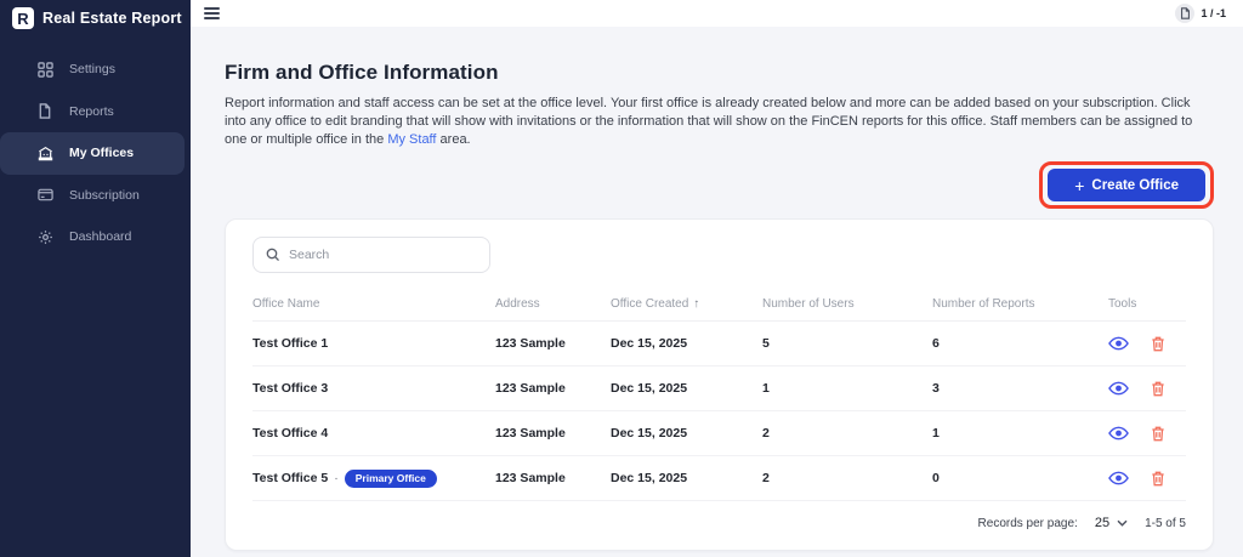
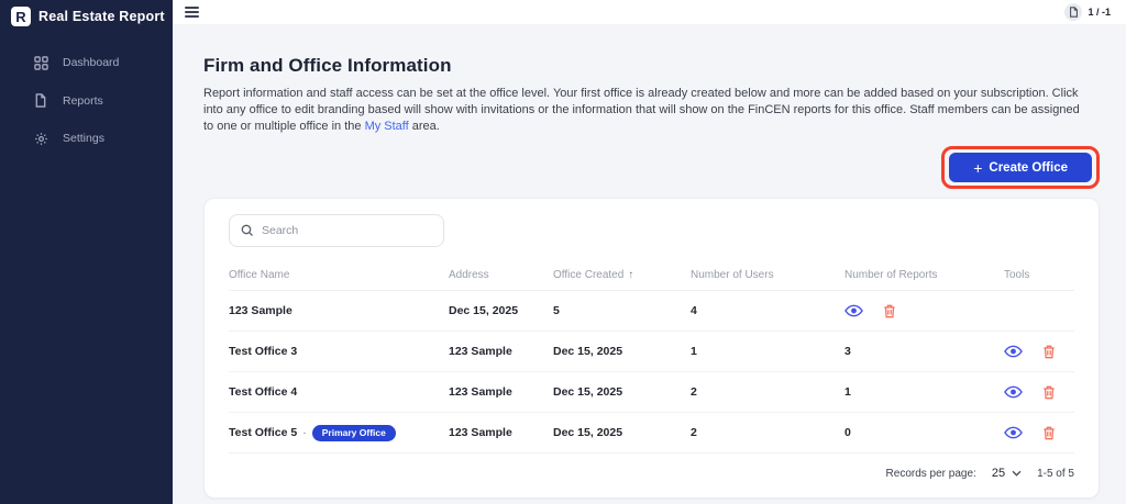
  R
  Real Estate Report
- Settings
+ Dashboard
  Reports
- My Offices
- Subscription
- Dashboard
+ Settings
  1 / -1
  Firm and Office Information
- Report information and staff access can be set at the office level. Your first office is already created below and more can be added based on your subscription. Click into any office to edit branding that will show with invitations or the information that will show on the FinCEN reports for this office. Staff members can be assigned to one or multiple office in the My Staff area.
+ Report information and staff access can be set at the office level. Your first office is already created below and more can be added based on your subscription. Click into any office to edit branding based will show with invitations or the information that will show on the FinCEN reports for this office. Staff members can be assigned to one or multiple office in the My Staff area.
  +
  Create Office
  Search
  Office Name
  Address
  Office Created
  ↑
  Number of Users
  Number of Reports
  Tools
- Test Office 1
  123 Sample
  Dec 15, 2025
  5
- 6
+ 4
  Test Office 3
  123 Sample
  Dec 15, 2025
  1
  3
  Test Office 4
  123 Sample
  Dec 15, 2025
  2
  1
  Test Office 5
  ·
  Primary Office
  123 Sample
  Dec 15, 2025
  2
  0
  Records per page:
  25
  1-5 of 5
